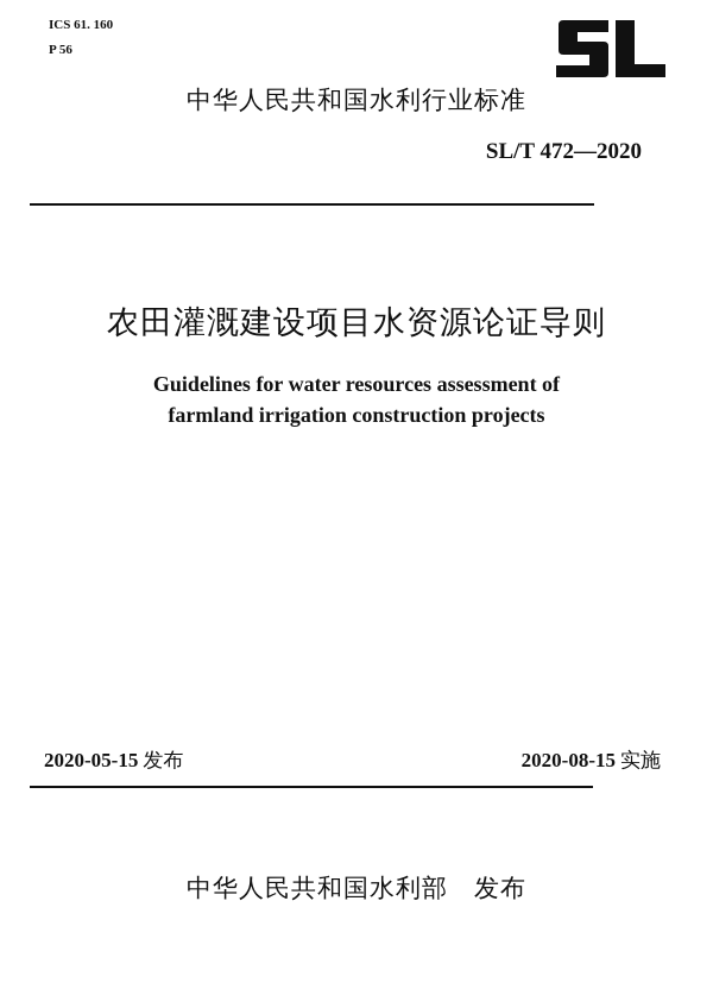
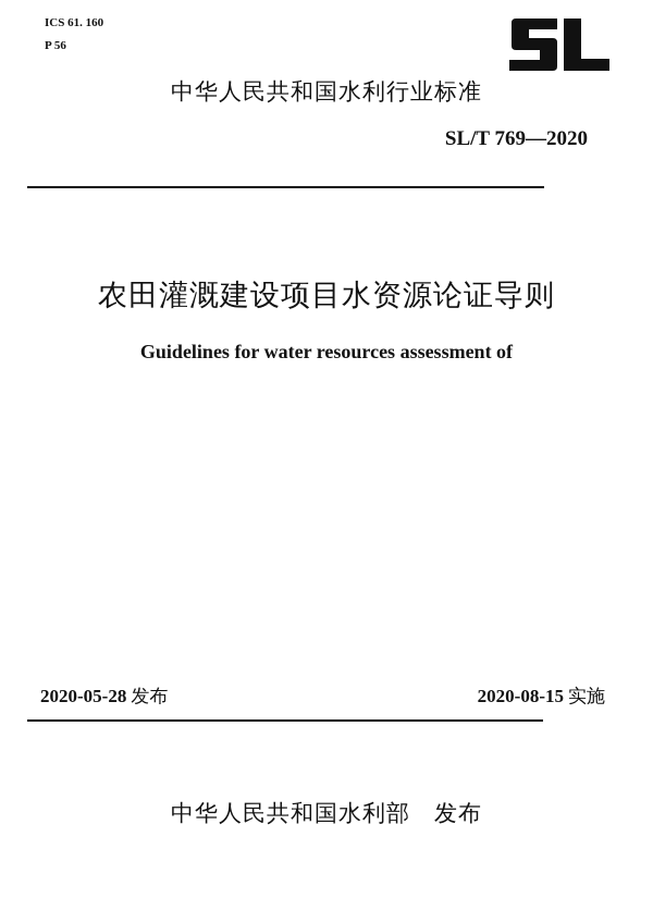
  ICS 61. 160
  P 56
  中华人民共和国水利行业标准
- SL/T 472—2020
+ SL/T 769—2020
  农田灌溉建设项目水资源论证导则
  Guidelines for water resources assessment of
- farmland irrigation construction projects
- 2020-05-15 发布
+ 2020-05-28 发布
  2020-08-15 实施
  中华人民共和国水利部 发布
